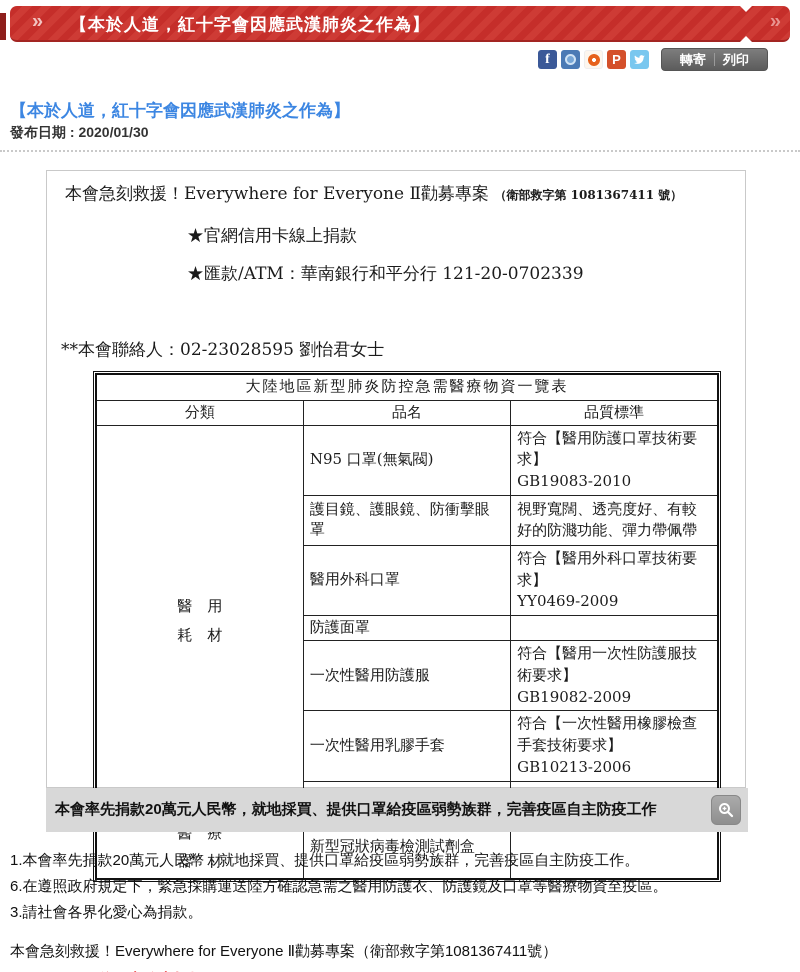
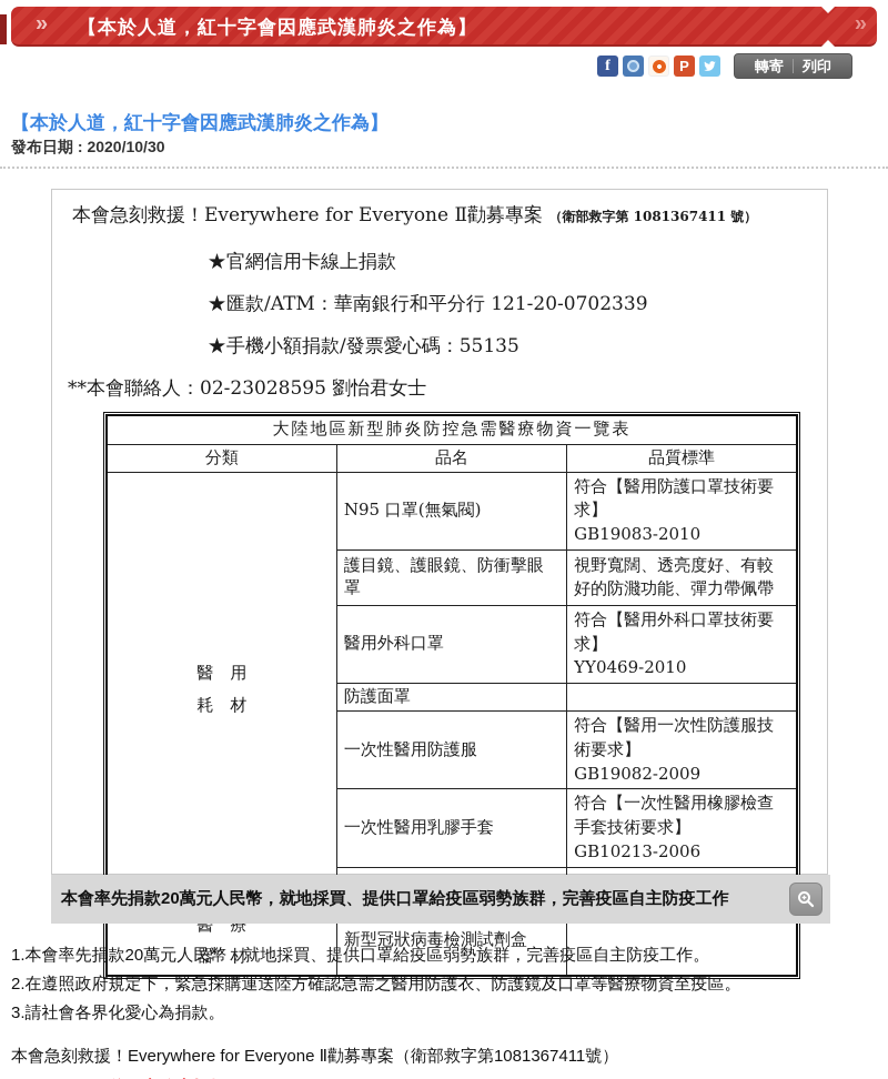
  »
  【本於人道，紅十字會因應武漢肺炎之作為】
  »
  f
  P
  轉寄
  列印
  【本於人道，紅十字會因應武漢肺炎之作為】
- 發布日期 : 2020/01/30
+ 發布日期 : 2020/10/30
  本會急刻救援！Everywhere for Everyone Ⅱ勸募專案 （衛部救字第 1081367411 號）
  ★官網信用卡線上捐款
  ★匯款/ATM：華南銀行和平分行 121-20-0702339
+ ★手機小額捐款/發票愛心碼：55135
  **本會聯絡人：02-23028595 劉怡君女士
  大陸地區新型肺炎防控急需醫療物資一覽表
  分類	品名	品質標準
  醫 用 耗 材	N95 口罩(無氣閥)	符合【醫用防護口罩技術要求】 GB19083-2010
  護目鏡、護眼鏡、防衝擊眼罩	視野寬闊、透亮度好、有較好的防濺功能、彈力帶佩帶
- 醫用外科口罩	符合【醫用外科口罩技術要求】 YY0469-2009
+ 醫用外科口罩	符合【醫用外科口罩技術要求】 YY0469-2010
  防護面罩
  一次性醫用防護服	符合【醫用一次性防護服技術要求】 GB19082-2009
  一次性醫用乳膠手套	符合【一次性醫用橡膠檢查手套技術要求】 GB10213-2006
  醫 療 器 材	新型冠狀病毒檢測試劑盒
  本會率先捐款20萬元人民幣，就地採買、提供口罩給疫區弱勢族群，完善疫區自主防疫工作
  1.本會率先捐款20萬元人民幣，就地採買、提供口罩給疫區弱勢族群，完善疫區自主防疫工作。
- 6.在遵照政府規定下，緊急採購運送陸方確認急需之醫用防護衣、防護鏡及口罩等醫療物資至疫區。
+ 2.在遵照政府規定下，緊急採購運送陸方確認急需之醫用防護衣、防護鏡及口罩等醫療物資至疫區。
  3.請社會各界化愛心為捐款。
  本會急刻救援！Everywhere for Everyone Ⅱ勸募專案（衛部救字第1081367411號）
